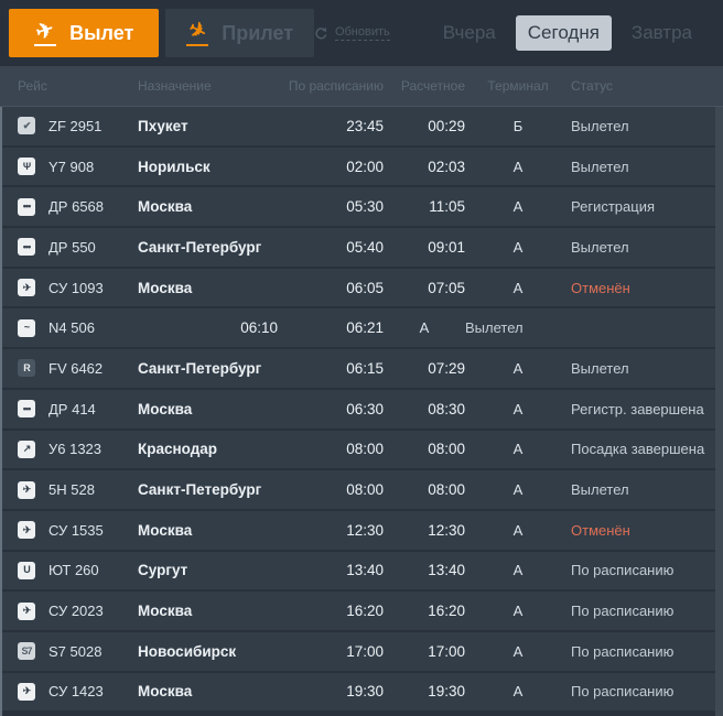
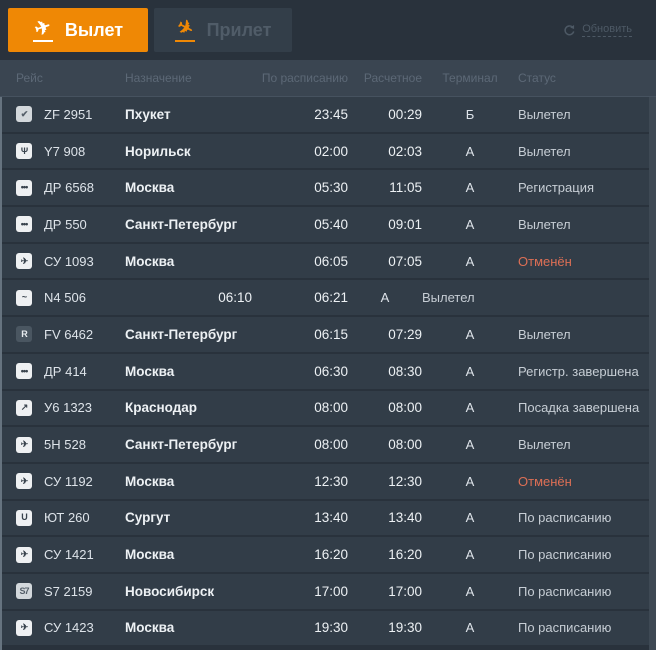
  Вылет
  Прилет
  Обновить
- Вчера
- Сегодня
- Завтра
  Рейс
  Назначение
  По расписанию
  Расчетное
  Терминал
  Статус
  ✔
  ZF 2951
  Пхукет
  23:45
  00:29
  Б
  Вылетел
  Ψ
  Y7 908
  Норильск
  02:00
  02:03
  А
  Вылетел
  •••
  ДР 6568
  Москва
  05:30
  11:05
  А
  Регистрация
  •••
  ДР 550
  Санкт-Петербург
  05:40
  09:01
  А
  Вылетел
  ✈
  СУ 1093
  Москва
  06:05
  07:05
  А
  Отменён
  ~
  N4 506
  06:10
  06:21
  А
  Вылетел
  R
  FV 6462
  Санкт-Петербург
  06:15
  07:29
  А
  Вылетел
  •••
  ДР 414
  Москва
  06:30
  08:30
  А
  Регистр. завершена
  ↗
  У6 1323
  Краснодар
  08:00
  08:00
  А
  Посадка завершена
  ✈
  5Н 528
  Санкт-Петербург
  08:00
  08:00
  А
  Вылетел
  ✈
- СУ 1535
+ СУ 1192
  Москва
  12:30
  12:30
  А
  Отменён
  U
  ЮТ 260
  Сургут
  13:40
  13:40
  А
  По расписанию
  ✈
- СУ 2023
+ СУ 1421
  Москва
  16:20
  16:20
  А
  По расписанию
  S7
- S7 5028
+ S7 2159
  Новосибирск
  17:00
  17:00
  А
  По расписанию
  ✈
  СУ 1423
  Москва
  19:30
  19:30
  А
  По расписанию
